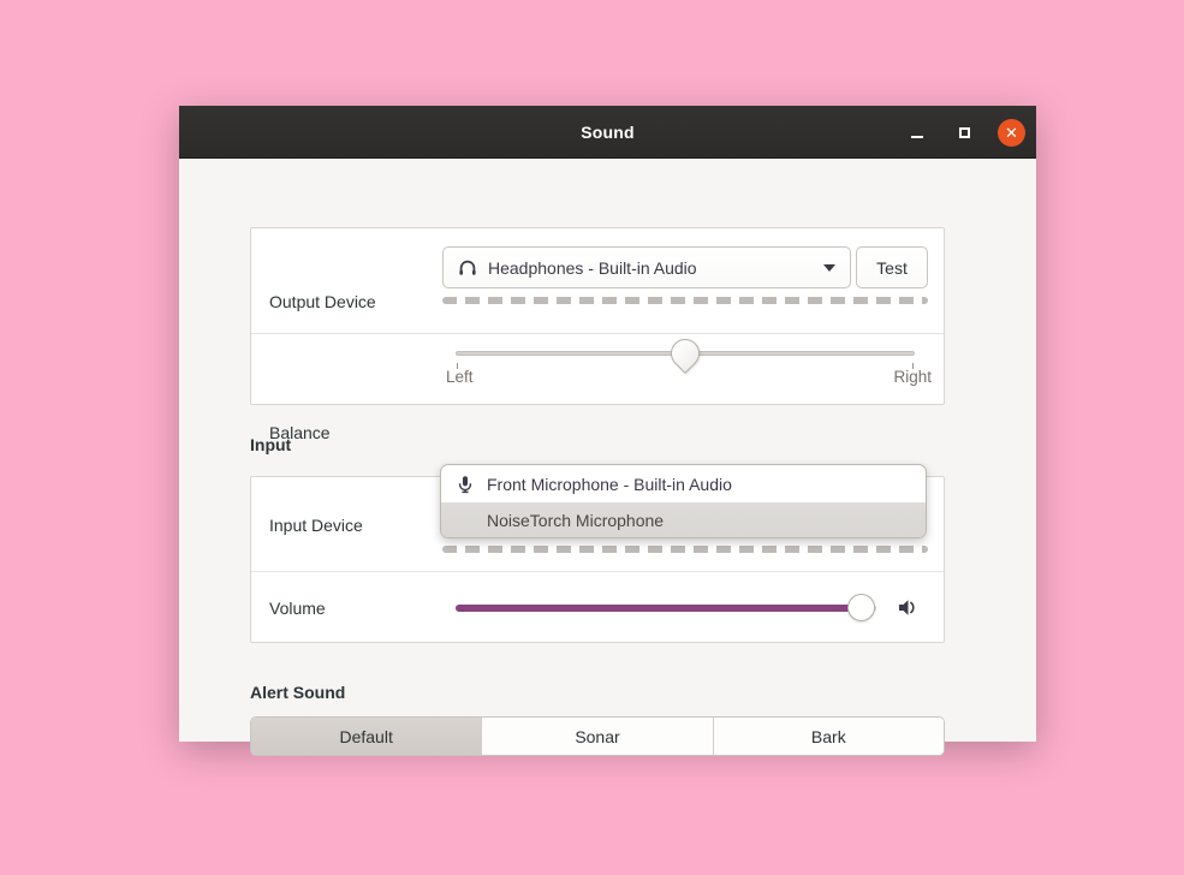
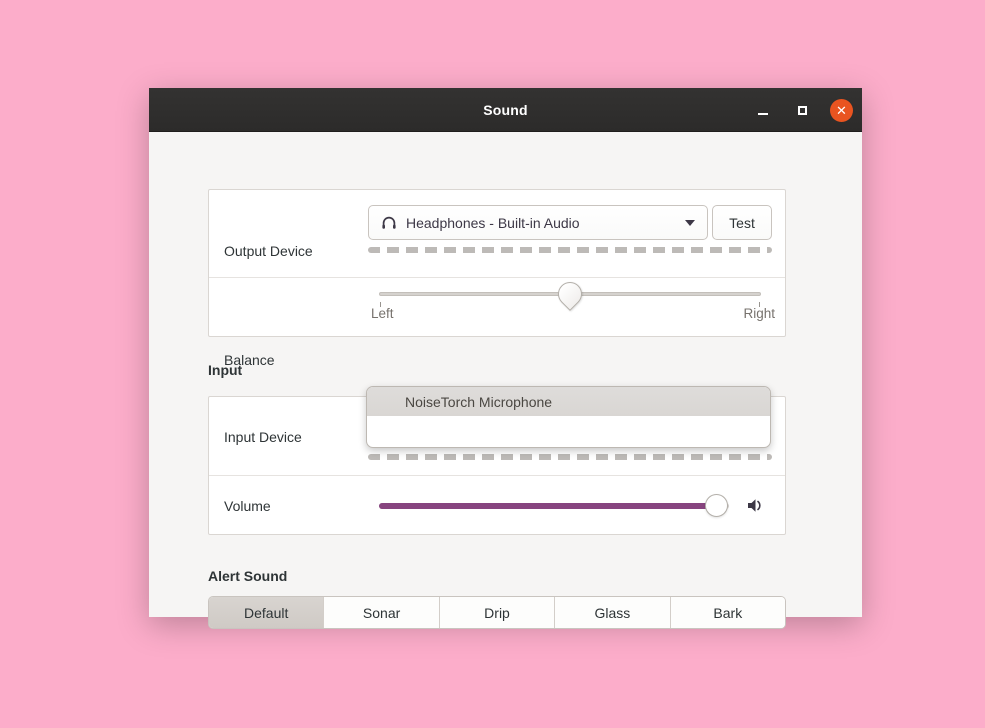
  Sound
  ✕
  Output Device
  Headphones - Built-in Audio
  Test
  Balance
  Left
  Right
  Input
  Input Device
  Volume
- Front Microphone - Built-in Audio
  NoiseTorch Microphone
  Alert Sound
  Default
  Sonar
+ Drip
+ Glass
  Bark
